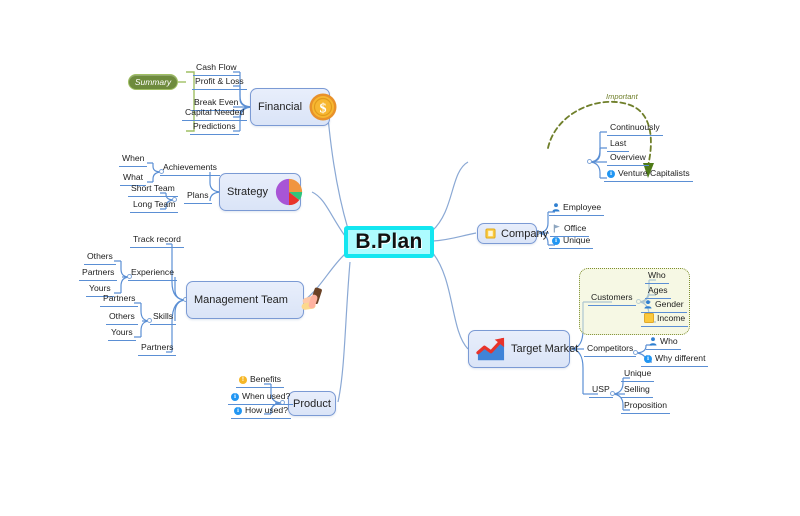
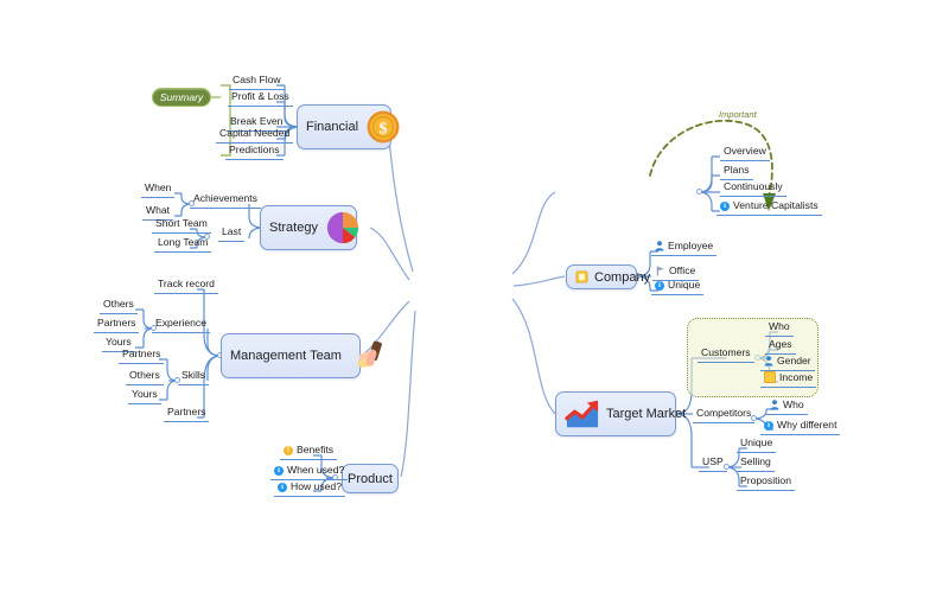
- B.Plan
  Summary
  Important
  Financial
  $
  Cash Flow
  Profit & Loss
  Break Even
  Capital Needed
  Predictions
  Strategy
  Achievements
  When
  What
- Plans
+ Last
  Short Team
  Long Team
  Management Team
  Track record
  Experience
  Others
  Partners
  Yours
  Skills
  Partners
  Others
  Yours
  Partners
  Product
  Benefits
  When used?
  How used?
- Continuously
+ Overview
- Last
+ Plans
- Overview
+ Continuously
  Venture Capitalists
  Company
  Employee
  Office
  Unique
  Target Market
  Customers
  Who
  Ages
  Gender
  Income
  Competitors
  Who
  Why different
  USP
  Unique
  Selling
  Proposition
